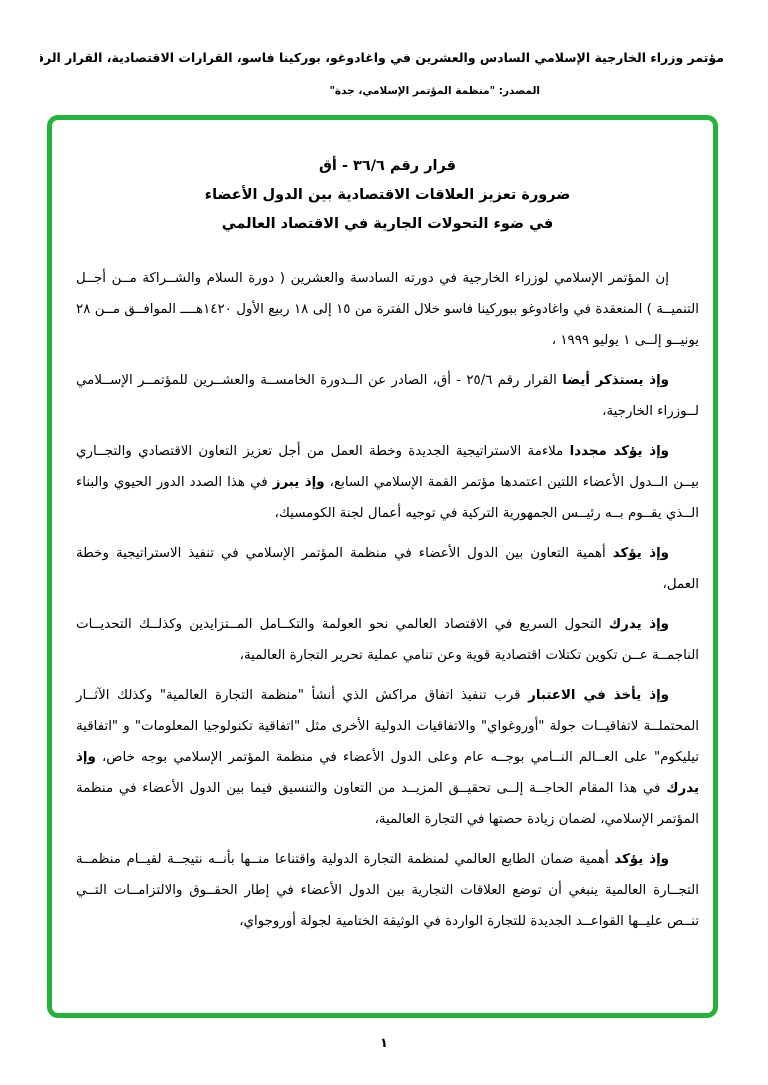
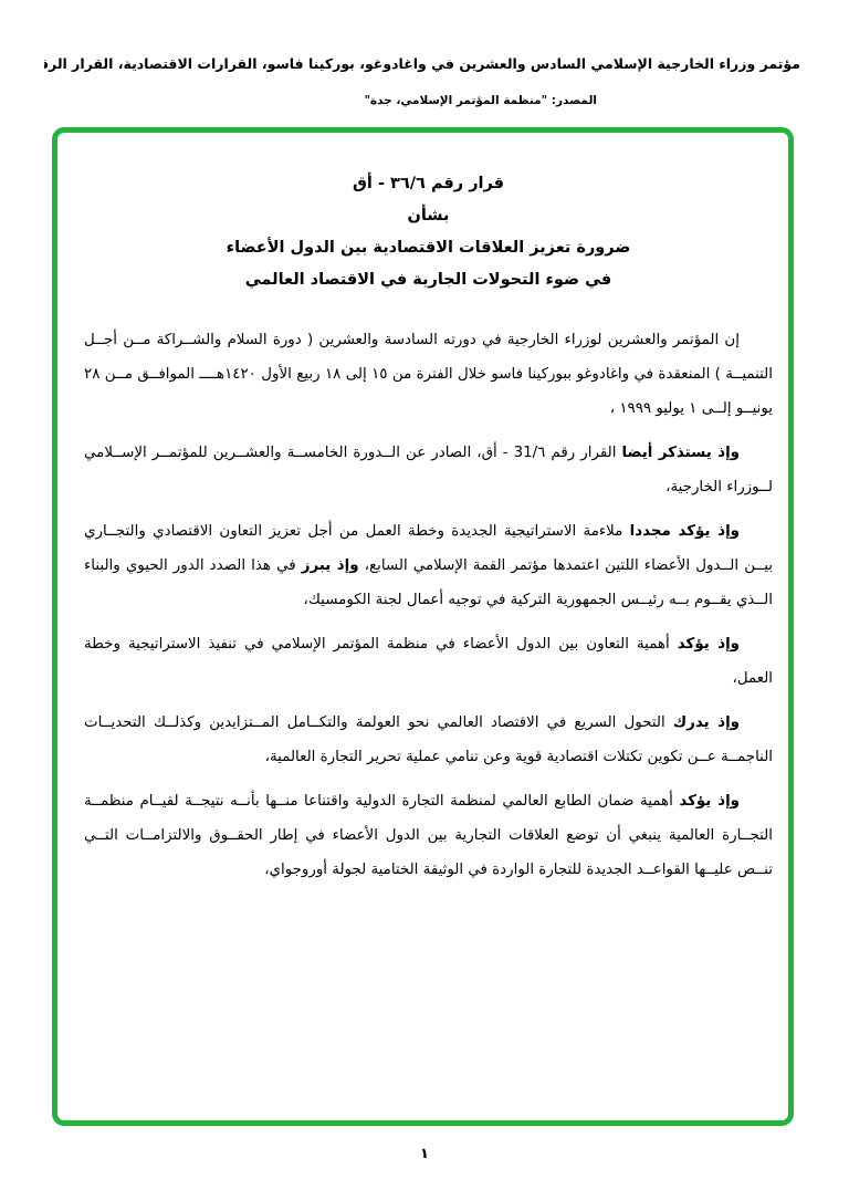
  مؤتمر وزراء الخارجية الإسلامي السادس والعشرين في واغادوغو، بوركينا فاسو، القرارات الاقتصادية، القرار الرق
  المصدر: "منظمة المؤتمر الإسلامي، جدة"
  قرار رقم ٣٦/٦ - أق
+ بشأن
  ضرورة تعزيز العلاقات الاقتصادية بين الدول الأعضاء
  في ضوء التحولات الجارية في الاقتصاد العالمي
- إن المؤتمر الإسلامي لوزراء الخارجية في دورته السادسة والعشرين ( دورة السلام والشــراكة مــن أجــل التنميــة ) المنعقدة في واغادوغو ببوركينا فاسو خلال الفترة من ١٥ إلى ١٨ ربيع الأول ١٤٢٠هــــ الموافــق مــن ٢٨ يونيــو إلــى ١ يوليو ١٩٩٩ ،
+ إن المؤتمر والعشرين لوزراء الخارجية في دورته السادسة والعشرين ( دورة السلام والشــراكة مــن أجــل التنميــة ) المنعقدة في واغادوغو ببوركينا فاسو خلال الفترة من ١٥ إلى ١٨ ربيع الأول ١٤٢٠هــــ الموافــق مــن ٢٨ يونيــو إلــى ١ يوليو ١٩٩٩ ،
- وإذ يستذكر أيضا القرار رقم ٢٥/٦ - أق، الصادر عن الــدورة الخامســة والعشــرين للمؤتمــر الإســلامي لــوزراء الخارجية،
+ وإذ يستذكر أيضا القرار رقم 31/٦ - أق، الصادر عن الــدورة الخامســة والعشــرين للمؤتمــر الإســلامي لــوزراء الخارجية،
  وإذ يؤكد مجددا ملاءمة الاستراتيجية الجديدة وخطة العمل من أجل تعزيز التعاون الاقتصادي والتجــاري بيــن الــدول الأعضاء اللتين اعتمدها مؤتمر القمة الإسلامي السابع، وإذ يبرز في هذا الصدد الدور الحيوي والبناء الــذي يقــوم بــه رئيــس الجمهورية التركية في توجيه أعمال لجنة الكومسيك،
  وإذ يؤكد أهمية التعاون بين الدول الأعضاء في منظمة المؤتمر الإسلامي في تنفيذ الاستراتيجية وخطة العمل،
  وإذ يدرك التحول السريع في الاقتصاد العالمي نحو العولمة والتكــامل المــتزايدين وكذلــك التحديــات الناجمــة عــن تكوين تكتلات اقتصادية قوية وعن تنامي عملية تحرير التجارة العالمية،
- وإذ يأخذ في الاعتبار قرب تنفيذ اتفاق مراكش الذي أنشأ "منظمة التجارة العالمية" وكذلك الآثــار المحتملــة لاتفاقيــات جولة "أوروغواي" والاتفاقيات الدولية الأخرى مثل "اتفاقية تكنولوجيا المعلومات" و "اتفاقية تيليكوم" على العــالم النــامي بوجــه عام وعلى الدول الأعضاء في منظمة المؤتمر الإسلامي بوجه خاص، وإذ يدرك في هذا المقام الحاجــة إلــى تحقيــق المزيــد من التعاون والتنسيق فيما بين الدول الأعضاء في منظمة المؤتمر الإسلامي، لضمان زيادة حصتها في التجارة العالمية،
  وإذ يؤكد أهمية ضمان الطابع العالمي لمنظمة التجارة الدولية واقتناعا منــها بأنــه نتيجــة لقيــام منظمــة التجــارة العالمية ينبغي أن توضع العلاقات التجارية بين الدول الأعضاء في إطار الحقــوق والالتزامــات التــي تنــص عليــها القواعــد الجديدة للتجارة الواردة في الوثيقة الختامية لجولة أوروجواي،
  ١
